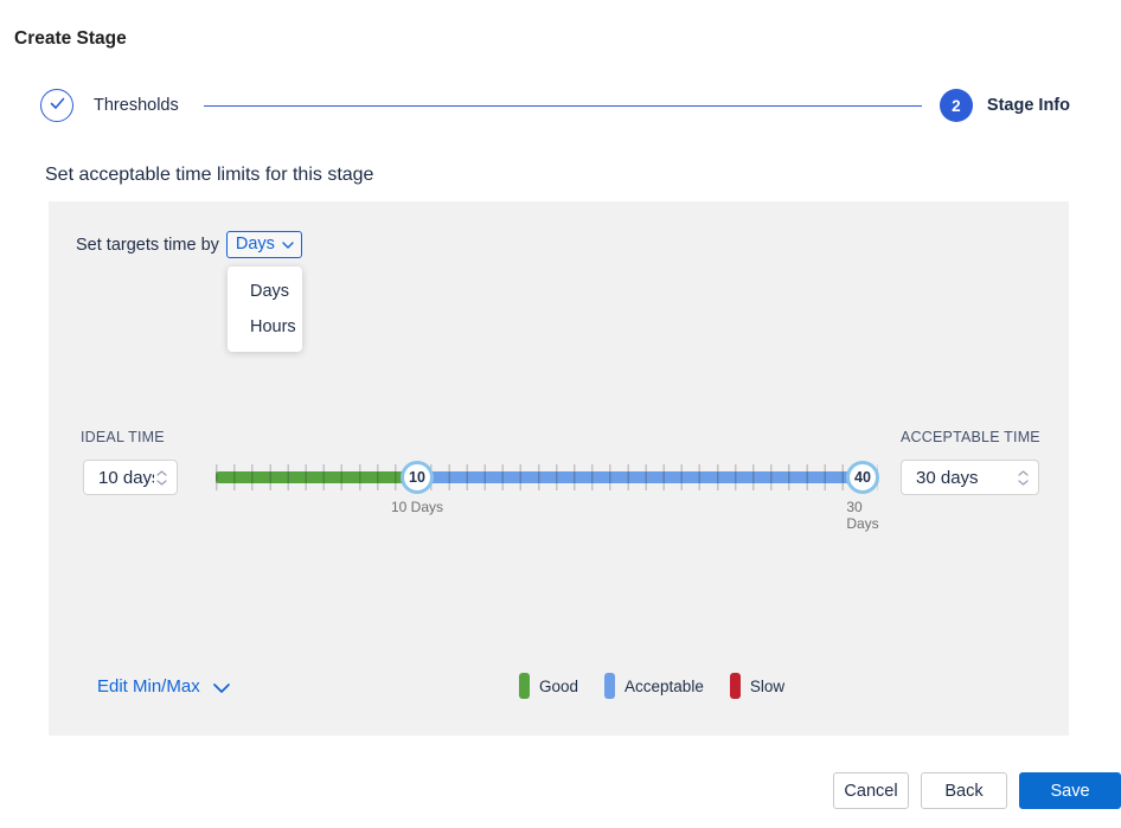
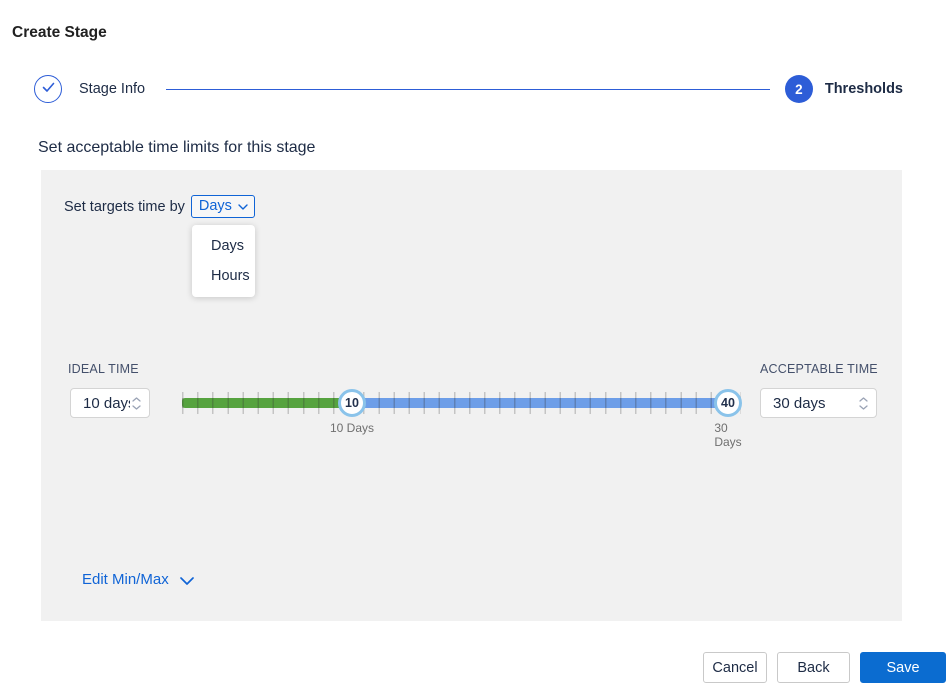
  Create Stage
- Thresholds
+ Stage Info
  2
- Stage Info
+ Thresholds
  Set acceptable time limits for this stage
  Set targets time by
  Days
  Days
  Hours
  IDEAL TIME
  10 day
  10
  40
  10 Days
  30 Days
  ACCEPTABLE TIME
  30 days
  Edit Min/Max
- Good
- Acceptable
- Slow
  Cancel
  Back
  Save
